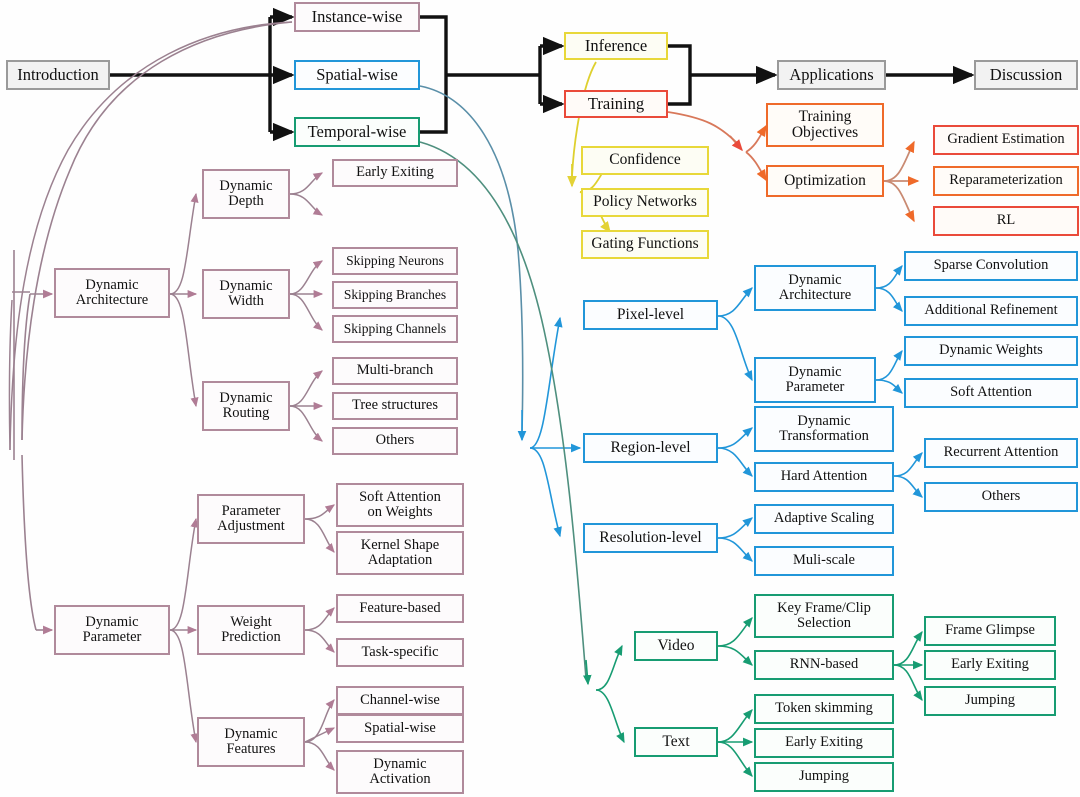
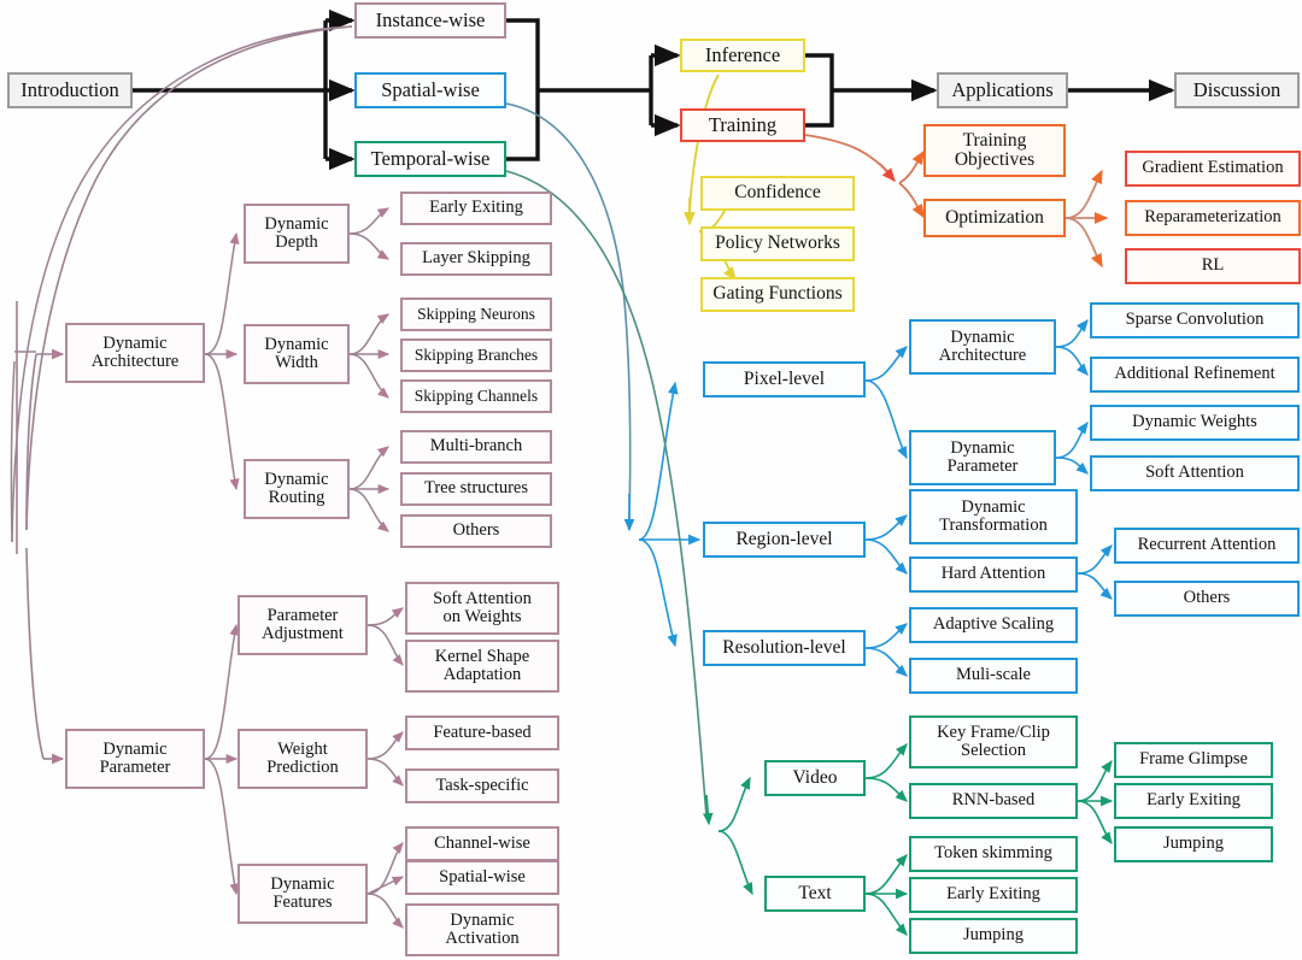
  Introduction
  Instance-wise
  Spatial-wise
  Temporal-wise
  Inference
  Training
  Applications
  Discussion
  Confidence
  Policy Networks
  Gating Functions
  Training
  Objectives
  Optimization
  Gradient Estimation
  Reparameterization
  RL
  Dynamic
  Architecture
  Dynamic
  Depth
  Dynamic
  Width
  Dynamic
  Routing
  Early Exiting
+ Layer Skipping
  Skipping Neurons
  Skipping Branches
  Skipping Channels
  Multi-branch
  Tree structures
  Others
  Dynamic
  Parameter
  Parameter
  Adjustment
  Weight
  Prediction
  Dynamic
  Features
  Soft Attention
  on Weights
  Kernel Shape
  Adaptation
  Feature-based
  Task-specific
  Channel-wise
  Spatial-wise
  Dynamic
  Activation
  Pixel-level
  Region-level
  Resolution-level
  Dynamic
  Architecture
  Dynamic
  Parameter
  Sparse Convolution
  Additional Refinement
  Dynamic Weights
  Soft Attention
  Dynamic
  Transformation
  Hard Attention
  Recurrent Attention
  Others
  Adaptive Scaling
  Muli-scale
  Video
  Text
  Key Frame/Clip
  Selection
  RNN-based
  Frame Glimpse
  Early Exiting
  Jumping
  Token skimming
  Early Exiting
  Jumping
